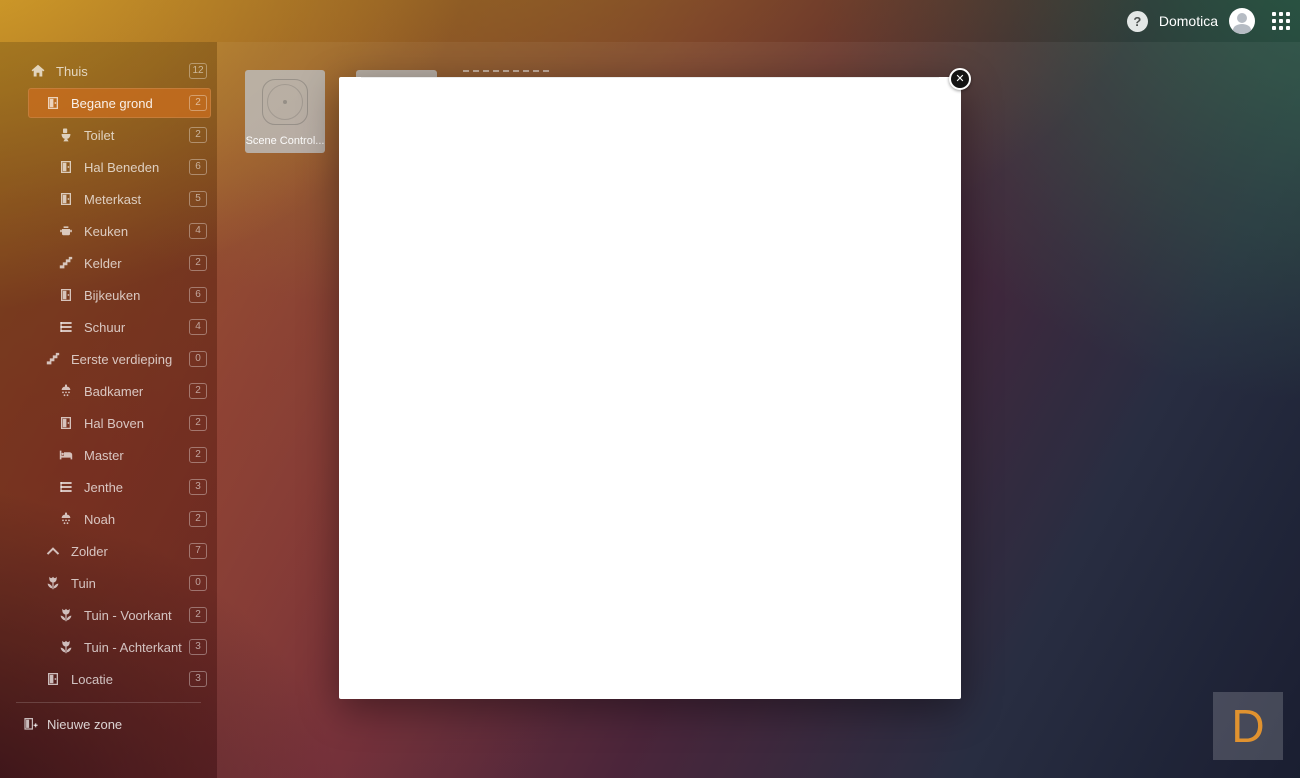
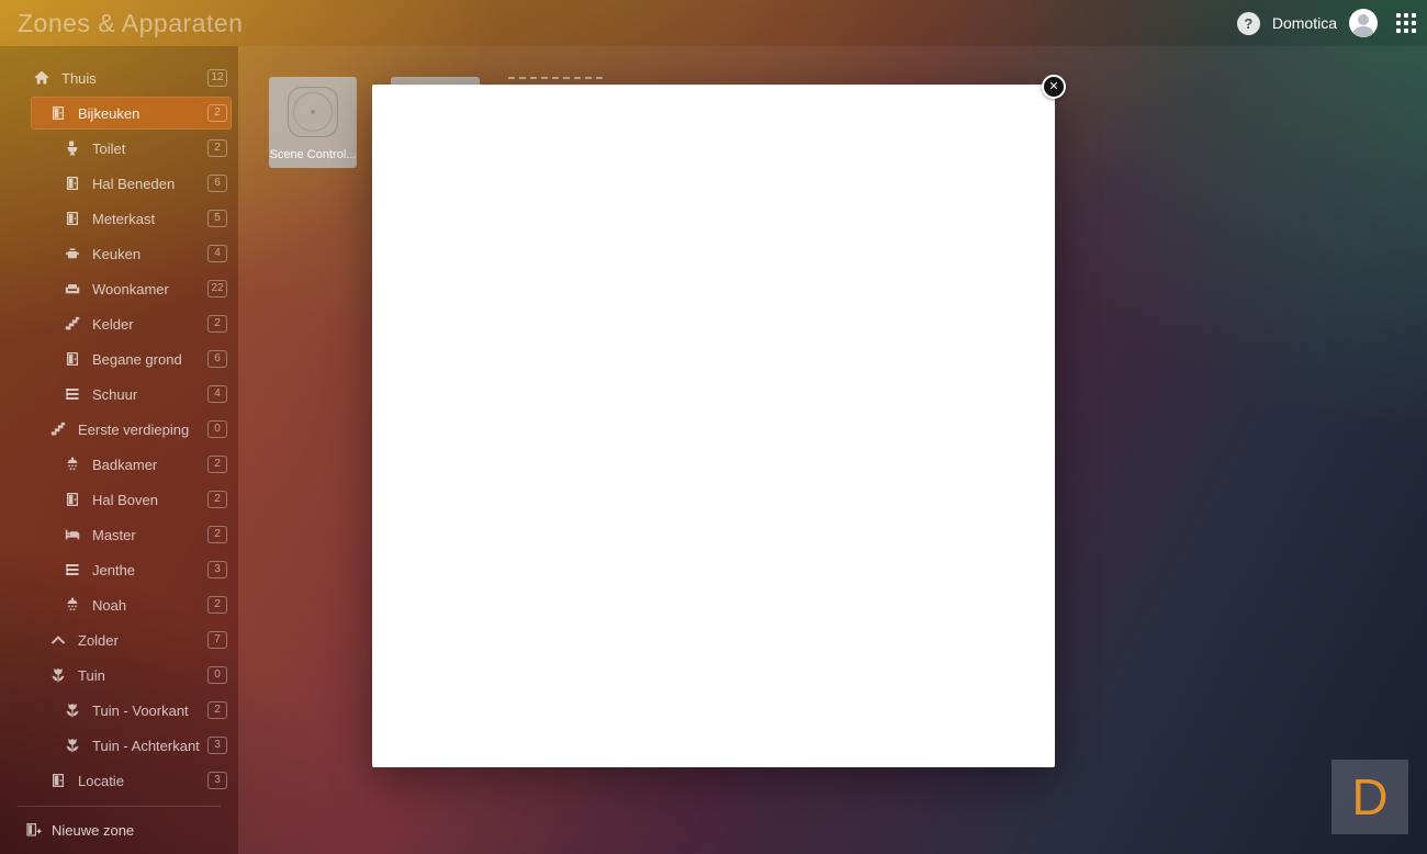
+ Zones & Apparaten
  ?
  Domotica
  Thuis
  12
- Begane grond
+ Bijkeuken
  2
  Toilet
  2
  Hal Beneden
  6
  Meterkast
  5
  Keuken
  4
+ Woonkamer
+ 22
  Kelder
  2
- Bijkeuken
+ Begane grond
  6
  Schuur
  4
  Eerste verdieping
  0
  Badkamer
  2
  Hal Boven
  2
  Master
  2
  Jenthe
  3
  Noah
  2
  Zolder
  7
  Tuin
  0
  Tuin - Voorkant
  2
  Tuin - Achterkant
  3
  Locatie
  3
  Nieuwe zone
  Scene Control...
  ✕
  D
